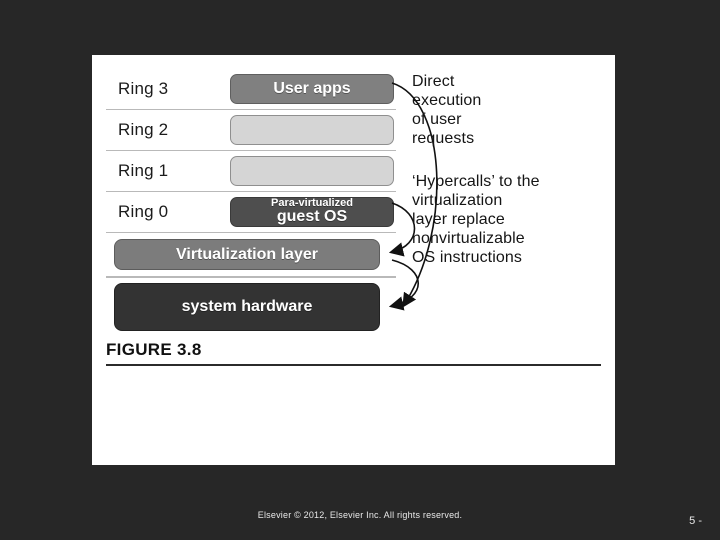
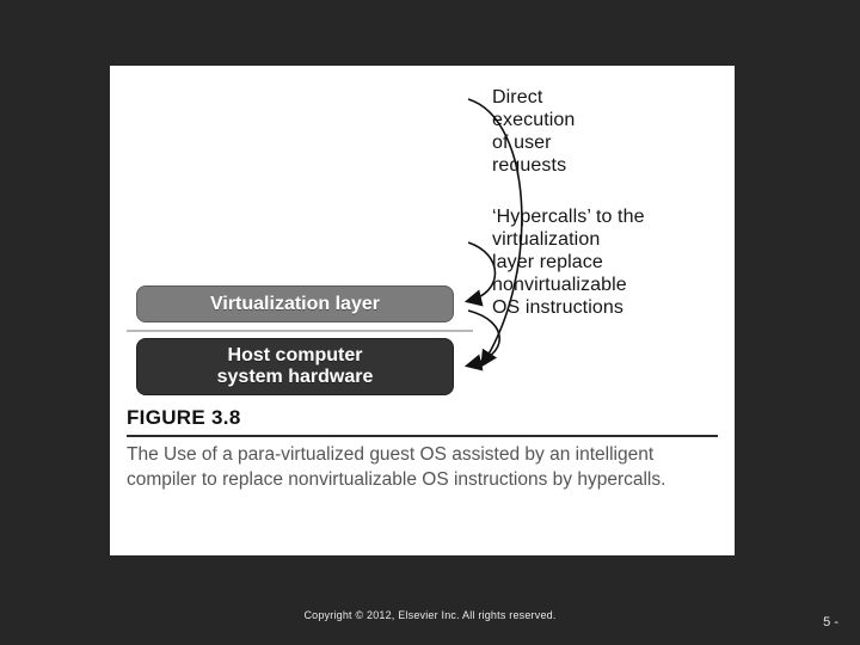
- Ring 3
- User apps
- Ring 2
- Ring 1
- Ring 0
- Para-virtualized
- guest OS
  Virtualization layer
+ Host computer
  system hardware
  Direct
  execution
  of user
  requests
  ‘Hypercalls’ to the
  virtualization
  layer replace
  nonvirtualizable
  OS instructions
  FIGURE 3.8
+ The Use of a para-virtualized guest OS assisted by an intelligent compiler to replace nonvirtualizable OS instructions by hypercalls.
- Elsevier © 2012, Elsevier Inc. All rights reserved.
+ Copyright © 2012, Elsevier Inc. All rights reserved.
  5 -
